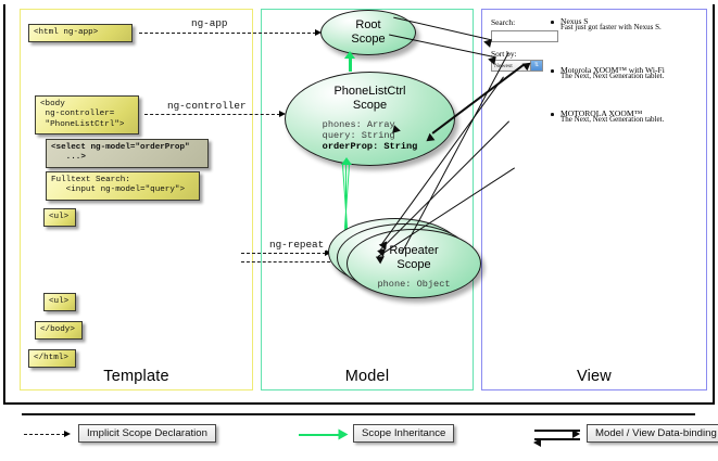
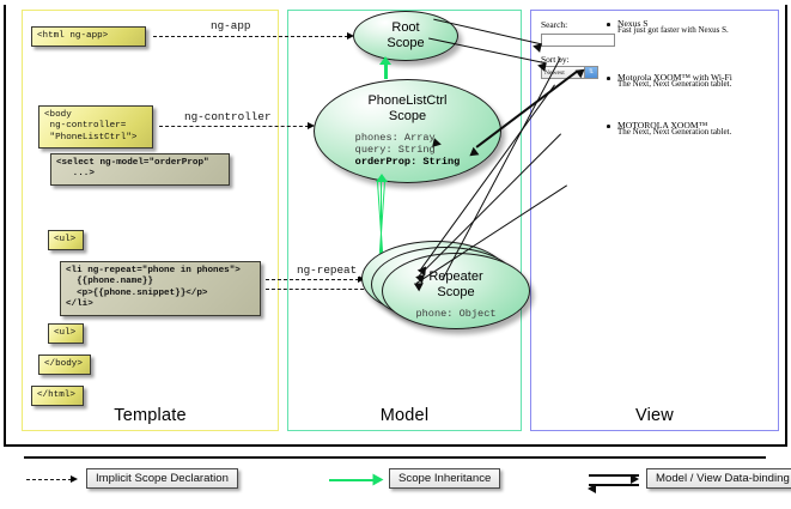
  Template
  Model
  View
  <html ng-app>
  <body
  ng-controller=
  "PhoneListCtrl">
  <select ng-model="orderProp"
  ...>
- Fulltext Search:
- <input ng-model="query">
  <ul>
+ <li ng-repeat="phone in phones">
+ {{phone.name}}
+ <p>{{phone.snippet}}</p>
+ </li>
  <ul>
  </body>
  </html>
  ng-app
  ng-controller
  ng-repeat
  Root
  Scope
  PhoneListCtrl
  Scope
  phones: Array
  query: String
  orderProp: String
  Rpeater
  Scope
  phone: Object
  Search:
  Sorty:
  Nexus S
  Fast just got faster with Nexus S.
  Motorola XOOM™ with Wi-Fi
  The Next, Next Generation tablet.
  MOTOROLA XOOM™
  The Next, Next Generation tablet.
  Implicit Scope Declaration
  Scope Inheritance
  Model / View Data-binding
